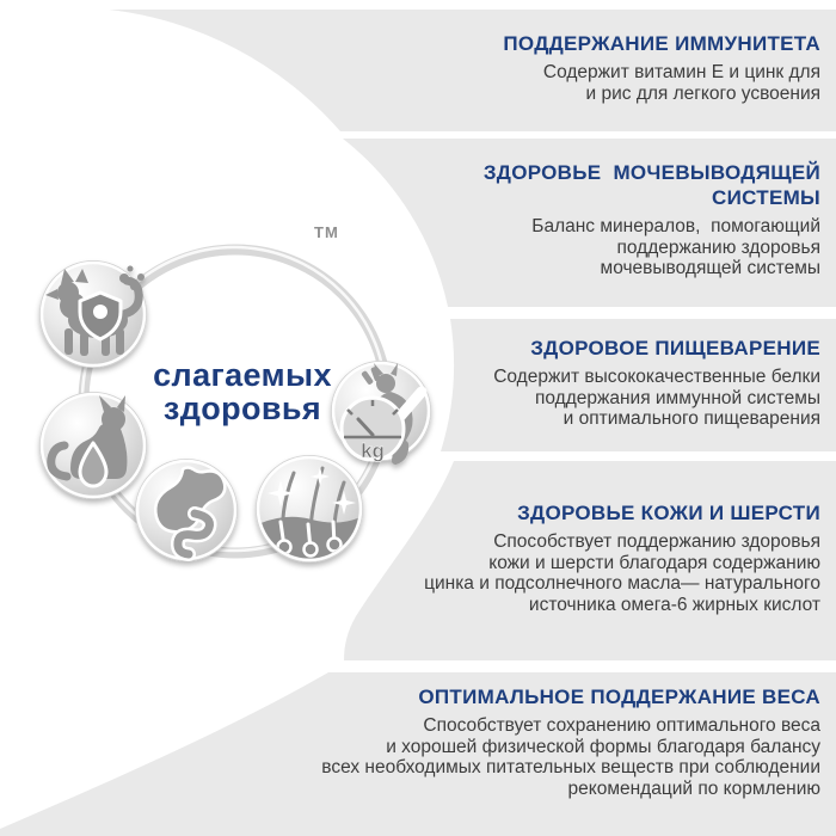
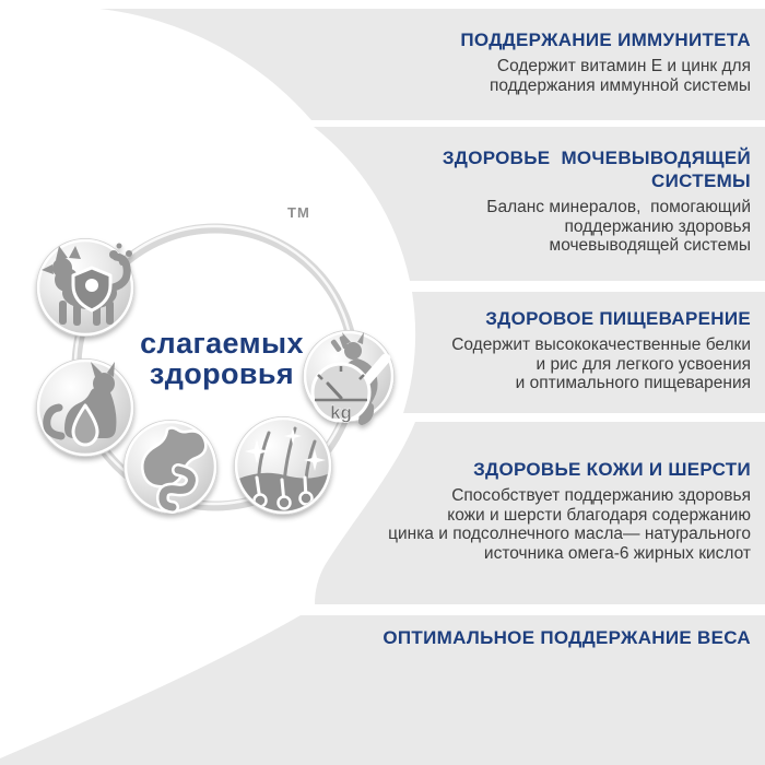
  kg
  TM
  слагаемых
  здоровья
  ПОДДЕРЖАНИЕ ИММУНИТЕТА
  Содержит витамин Е и цинк для
- и рис для легкого усвоения
+ поддержания иммунной системы
  ЗДОРОВЬЕ МОЧЕВЫВОДЯЩЕЙ
  СИСТЕМЫ
  Баланс минералов, помогающий
  поддержанию здоровья
  мочевыводящей системы
  ЗДОРОВОЕ ПИЩЕВАРЕНИЕ
  Содержит высококачественные белки
- поддержания иммунной системы
+ и рис для легкого усвоения
  и оптимального пищеварения
  ЗДОРОВЬЕ КОЖИ И ШЕРСТИ
  Способствует поддержанию здоровья
  кожи и шерсти благодаря содержанию
  цинка и подсолнечного масла— натурального
  источника омега-6 жирных кислот
  ОПТИМАЛЬНОЕ ПОДДЕРЖАНИЕ ВЕСА
- Способствует сохранению оптимального веса
- и хорошей физической формы благодаря балансу
- всех необходимых питательных веществ при соблюдении
- рекомендаций по кормлению
